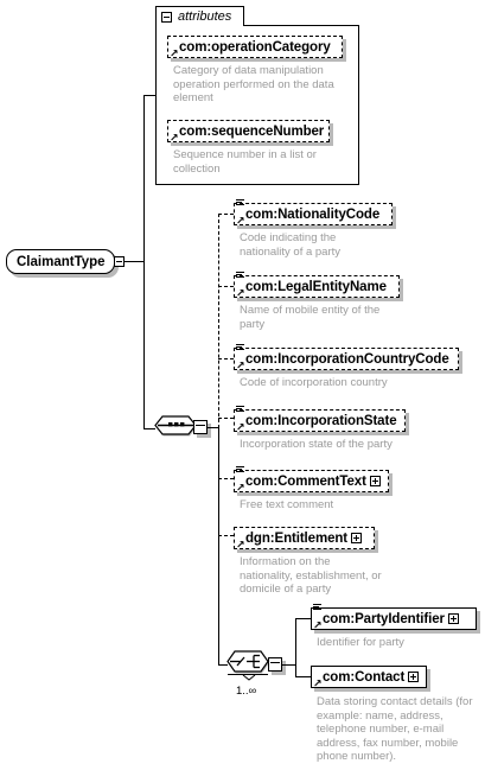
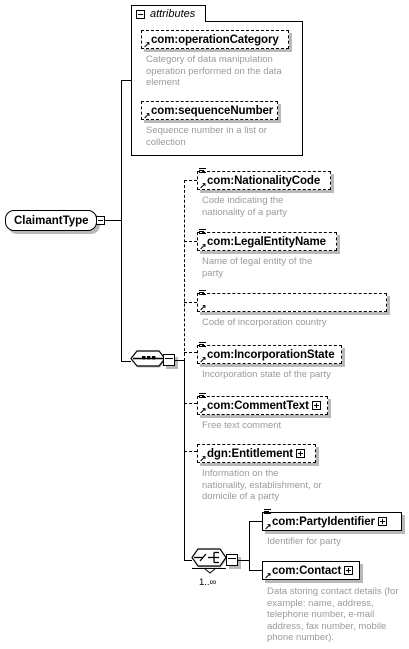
  attributes
  ↗
  com:operationCategory
  Category of data manipulation operation performed on the data element
  ↗
  com:sequenceNumber
  Sequence number in a list or collection
  ClaimantType
  ↗
  com:NationalityCode
  Code indicating the nationality of a party
  ↗
  com:LegalEntityName
- Name of mobile entity of the party
+ Name of legal entity of the party
  ↗
- com:IncorporationCountryCode
  Code of incorporation country
  ↗
  com:IncorporationState
  Incorporation state of the party
  ↗
  com:CommentText
  Free text comment
  ↗
  dgn:Entitlement
  Information on the nationality, establishment, or domicile of a party
  1..∞
  ↗
  com:PartyIdentifier
  Identifier for party
  ↗
  com:Contact
  Data storing contact details (for example: name, address, telephone number, e-mail address, fax number, mobile phone number).
